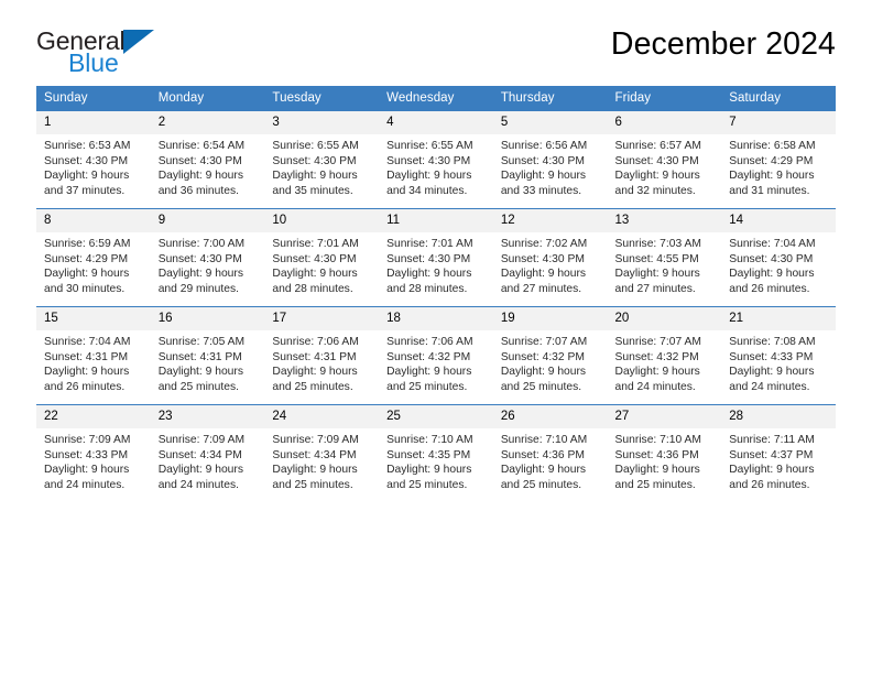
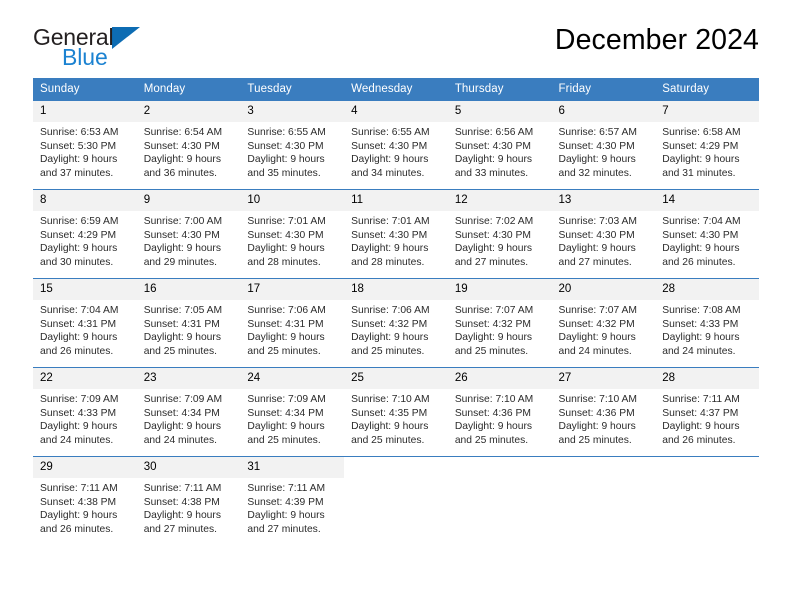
  General
  Blue
  December 2024
  Sunday	Monday	Tuesday	Wednesday	Thursday	Friday	Saturday
- 1Sunrise: 6:53 AM Sunset: 4:30 PM Daylight: 9 hours and 37 minutes.	2Sunrise: 6:54 AM Sunset: 4:30 PM Daylight: 9 hours and 36 minutes.	3Sunrise: 6:55 AM Sunset: 4:30 PM Daylight: 9 hours and 35 minutes.	4Sunrise: 6:55 AM Sunset: 4:30 PM Daylight: 9 hours and 34 minutes.	5Sunrise: 6:56 AM Sunset: 4:30 PM Daylight: 9 hours and 33 minutes.	6Sunrise: 6:57 AM Sunset: 4:30 PM Daylight: 9 hours and 32 minutes.	7Sunrise: 6:58 AM Sunset: 4:29 PM Daylight: 9 hours and 31 minutes.
+ 1Sunrise: 6:53 AM Sunset: 5:30 PM Daylight: 9 hours and 37 minutes.	2Sunrise: 6:54 AM Sunset: 4:30 PM Daylight: 9 hours and 36 minutes.	3Sunrise: 6:55 AM Sunset: 4:30 PM Daylight: 9 hours and 35 minutes.	4Sunrise: 6:55 AM Sunset: 4:30 PM Daylight: 9 hours and 34 minutes.	5Sunrise: 6:56 AM Sunset: 4:30 PM Daylight: 9 hours and 33 minutes.	6Sunrise: 6:57 AM Sunset: 4:30 PM Daylight: 9 hours and 32 minutes.	7Sunrise: 6:58 AM Sunset: 4:29 PM Daylight: 9 hours and 31 minutes.
- 8Sunrise: 6:59 AM Sunset: 4:29 PM Daylight: 9 hours and 30 minutes.	9Sunrise: 7:00 AM Sunset: 4:30 PM Daylight: 9 hours and 29 minutes.	10Sunrise: 7:01 AM Sunset: 4:30 PM Daylight: 9 hours and 28 minutes.	11Sunrise: 7:01 AM Sunset: 4:30 PM Daylight: 9 hours and 28 minutes.	12Sunrise: 7:02 AM Sunset: 4:30 PM Daylight: 9 hours and 27 minutes.	13Sunrise: 7:03 AM Sunset: 4:55 PM Daylight: 9 hours and 27 minutes.	14Sunrise: 7:04 AM Sunset: 4:30 PM Daylight: 9 hours and 26 minutes.
+ 8Sunrise: 6:59 AM Sunset: 4:29 PM Daylight: 9 hours and 30 minutes.	9Sunrise: 7:00 AM Sunset: 4:30 PM Daylight: 9 hours and 29 minutes.	10Sunrise: 7:01 AM Sunset: 4:30 PM Daylight: 9 hours and 28 minutes.	11Sunrise: 7:01 AM Sunset: 4:30 PM Daylight: 9 hours and 28 minutes.	12Sunrise: 7:02 AM Sunset: 4:30 PM Daylight: 9 hours and 27 minutes.	13Sunrise: 7:03 AM Sunset: 4:30 PM Daylight: 9 hours and 27 minutes.	14Sunrise: 7:04 AM Sunset: 4:30 PM Daylight: 9 hours and 26 minutes.
- 15Sunrise: 7:04 AM Sunset: 4:31 PM Daylight: 9 hours and 26 minutes.	16Sunrise: 7:05 AM Sunset: 4:31 PM Daylight: 9 hours and 25 minutes.	17Sunrise: 7:06 AM Sunset: 4:31 PM Daylight: 9 hours and 25 minutes.	18Sunrise: 7:06 AM Sunset: 4:32 PM Daylight: 9 hours and 25 minutes.	19Sunrise: 7:07 AM Sunset: 4:32 PM Daylight: 9 hours and 25 minutes.	20Sunrise: 7:07 AM Sunset: 4:32 PM Daylight: 9 hours and 24 minutes.	21Sunrise: 7:08 AM Sunset: 4:33 PM Daylight: 9 hours and 24 minutes.
+ 15Sunrise: 7:04 AM Sunset: 4:31 PM Daylight: 9 hours and 26 minutes.	16Sunrise: 7:05 AM Sunset: 4:31 PM Daylight: 9 hours and 25 minutes.	17Sunrise: 7:06 AM Sunset: 4:31 PM Daylight: 9 hours and 25 minutes.	18Sunrise: 7:06 AM Sunset: 4:32 PM Daylight: 9 hours and 25 minutes.	19Sunrise: 7:07 AM Sunset: 4:32 PM Daylight: 9 hours and 25 minutes.	20Sunrise: 7:07 AM Sunset: 4:32 PM Daylight: 9 hours and 24 minutes.	28Sunrise: 7:08 AM Sunset: 4:33 PM Daylight: 9 hours and 24 minutes.
  22Sunrise: 7:09 AM Sunset: 4:33 PM Daylight: 9 hours and 24 minutes.	23Sunrise: 7:09 AM Sunset: 4:34 PM Daylight: 9 hours and 24 minutes.	24Sunrise: 7:09 AM Sunset: 4:34 PM Daylight: 9 hours and 25 minutes.	25Sunrise: 7:10 AM Sunset: 4:35 PM Daylight: 9 hours and 25 minutes.	26Sunrise: 7:10 AM Sunset: 4:36 PM Daylight: 9 hours and 25 minutes.	27Sunrise: 7:10 AM Sunset: 4:36 PM Daylight: 9 hours and 25 minutes.	28Sunrise: 7:11 AM Sunset: 4:37 PM Daylight: 9 hours and 26 minutes.
+ 29Sunrise: 7:11 AM Sunset: 4:38 PM Daylight: 9 hours and 26 minutes.	30Sunrise: 7:11 AM Sunset: 4:38 PM Daylight: 9 hours and 27 minutes.	31Sunrise: 7:11 AM Sunset: 4:39 PM Daylight: 9 hours and 27 minutes.
